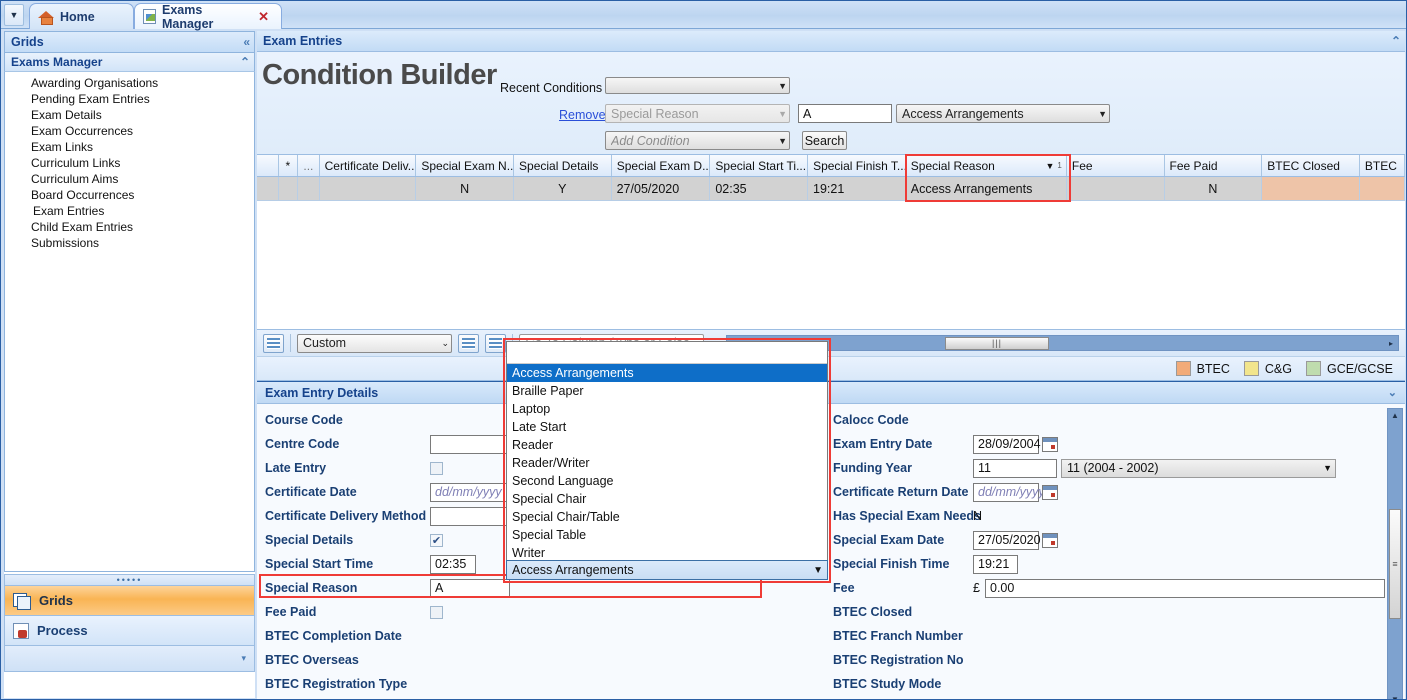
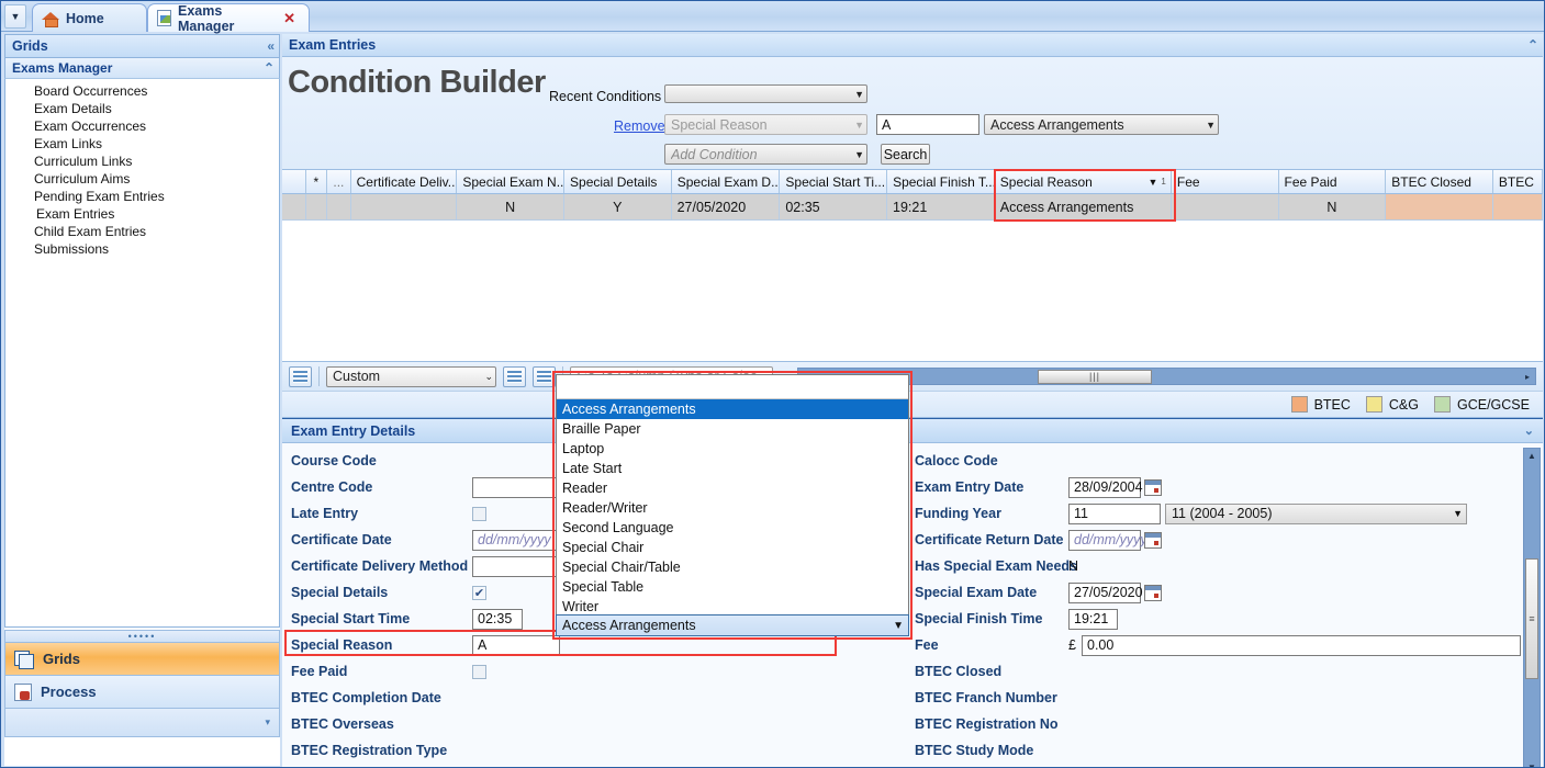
  ▼
  Home
  Exams Manager
  ✕
  Grids
  «
  Exams Manager
  ⌃
- Awarding Organisations
- Pending Exam Entries
+ Board Occurrences
  Exam Details
  Exam Occurrences
  Exam Links
  Curriculum Links
  Curriculum Aims
- Board Occurrences
+ Pending Exam Entries
  Exam Entries
  Child Exam Entries
  Submissions
  •••••
  Grids
  Process
  ▾
  Exam Entries
  ⌃
  Condition Builder
  Recent Conditions
  Remove
  ▼
  Special Reason
  ▼
  A
  Access Arrangements
  ▼
  Add Condition
  ▼
  Search
  *
  ...
  Certificate Deliv..
  Special Exam N..
  Special Details
  Special Exam D..
  Special Start Ti...
  Special Finish T..
  Special Reason
  ▼
  1
  Fee
  Fee Paid
  BTEC Closed
  BTEC
  N
  Y
  27/05/2020
  02:35
  19:21
  Access Arrangements
  N
  Custom
  ⌄
  ─
  |||
  ▸
  BTEC
  C&G
  GCE/GCSE
  Exam Entry Details
  ⌄
  Course Code
  Centre Code
  Late Entry
  Certificate Date
  dd/mm/yyyy
  Certificate Delivery Method
  Special Details
  ✔
  Special Start Time
  02:35
  Special Reason
  A
  Fee Paid
  BTEC Completion Date
  BTEC Overseas
  BTEC Registration Type
  Calocc Code
  Exam Entry Date
  28/09/2004
  Funding Year
  11
- 11 (2004 - 2002)
+ 11 (2004 - 2005)
  ▼
  Certificate Return Date
  dd/mm/yyy
  Has Special Exam Need
  N
  Special Exam Date
  27/05/2020
  Special Finish Time
  19:21
  Fee
  £
  0.00
  BTEC Closed
  BTEC Franch Number
  BTEC Registration No
  BTEC Study Mode
  ▲
  ≡
  Access Arrangements
  Braille Paper
  Laptop
  Late Start
  Reader
  Reader/Writer
  Second Language
  Special Chair
  Special Chair/Table
  Special Table
  Writer
  Access Arrangements
  ▼
